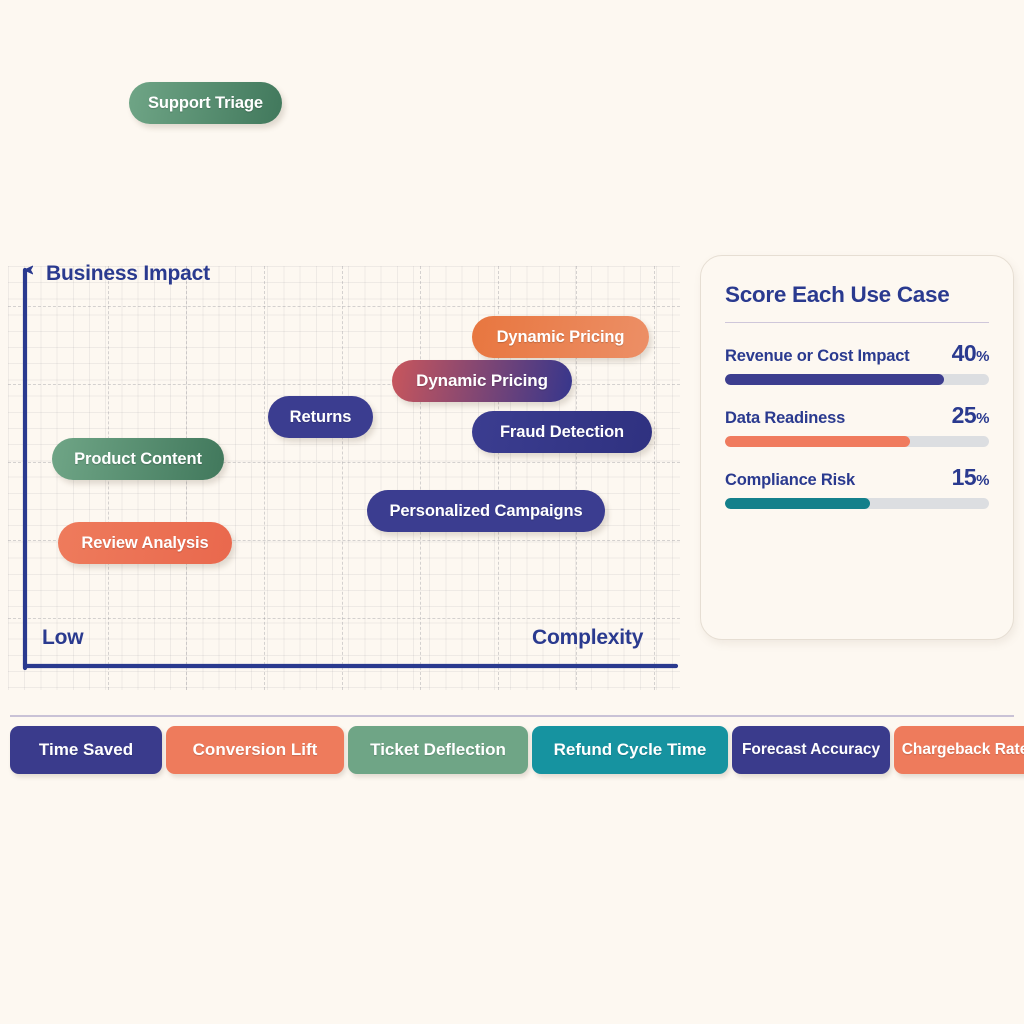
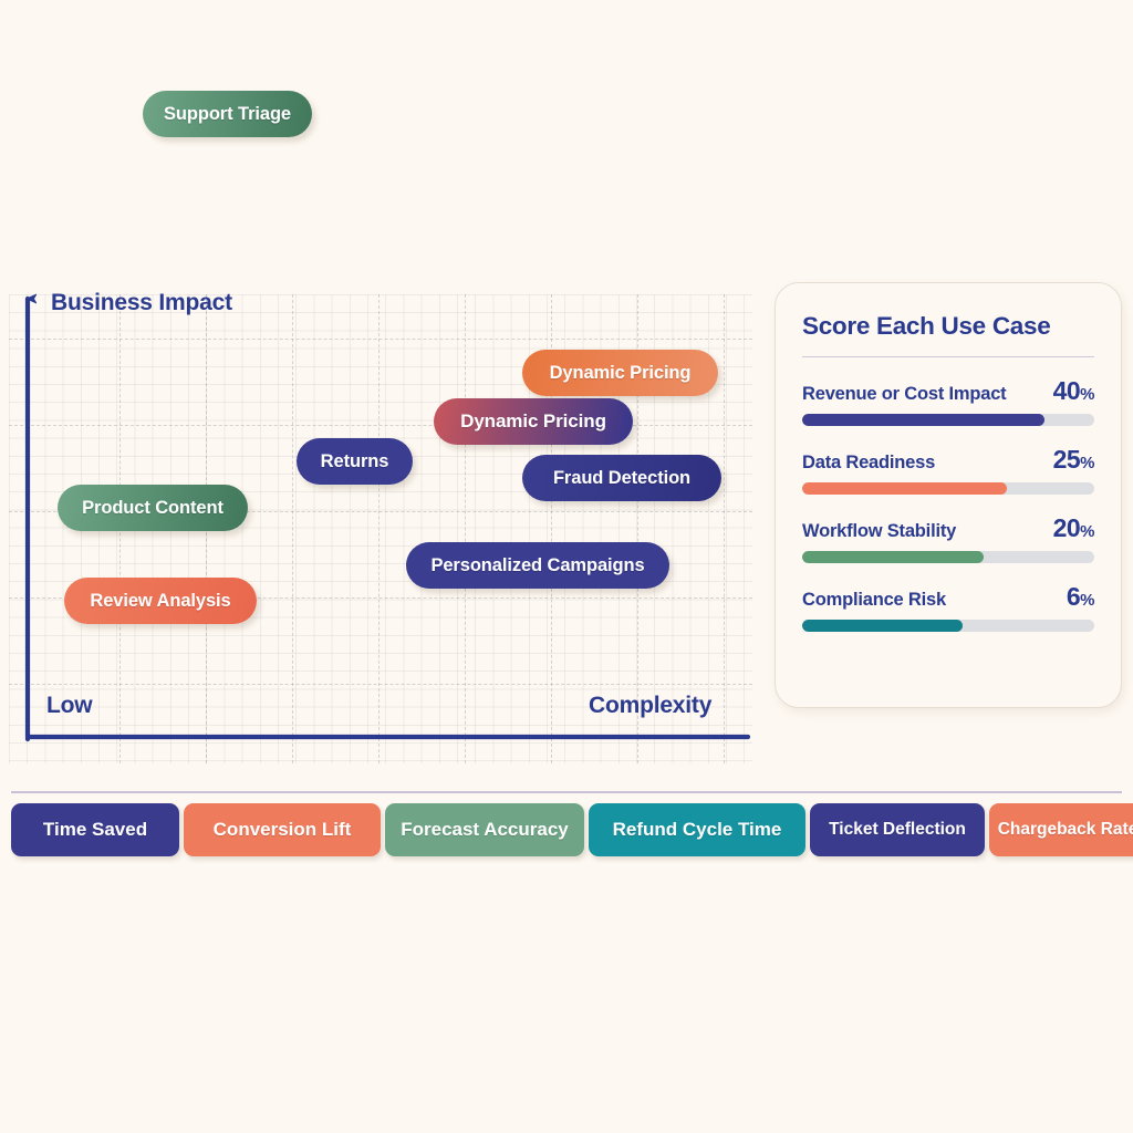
  Business Impact
  Low
  Complexity
  Support Triage
  Dynamic Pricing
  Dynamic Pricing
  Returns
  Fraud Detection
  Product Content
  Personalized Campaigns
  Review Analysis
  Score Each Use Case
  Revenue or Cost Impact
  40%
  Data Readiness
  25%
+ Workflow Stability
+ 20%
  Compliance Risk
- 15%
+ 6%
  Time Saved
  Conversion Lift
- Ticket Deflection
+ Forecast Accuracy
  Refund Cycle Time
- Forecast Accuracy
+ Ticket Deflection
  Chargeback Rat
